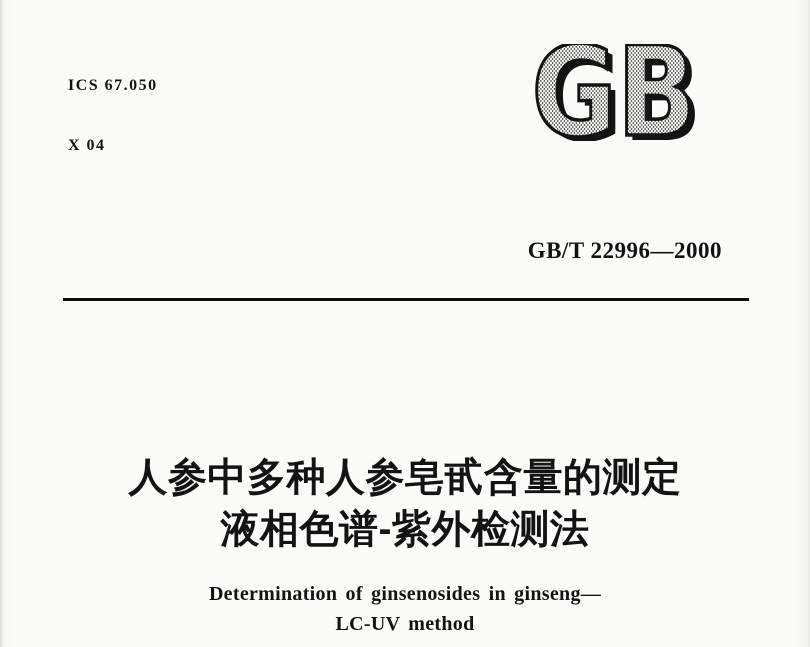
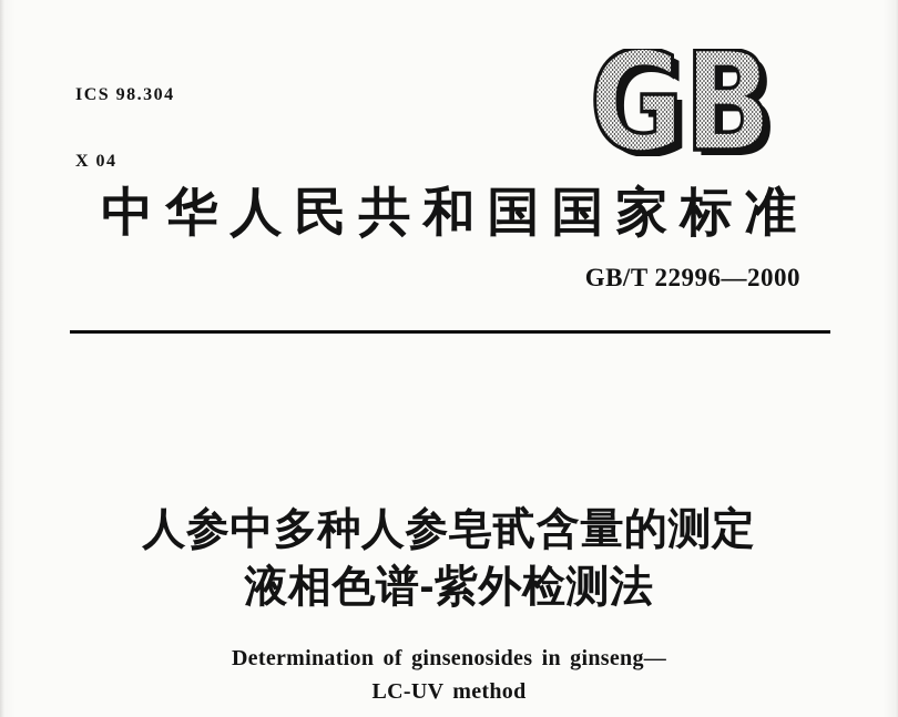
- ICS 67.050
+ ICS 98.304
  X 04
  GB
+ 中华人民共和国国家标准
  GB/T 22996—2000
  人参中多种人参皂甙含量的测定
  液相色谱-紫外检测法
  Determination of ginsenosides in ginseng—
  LC-UV method
